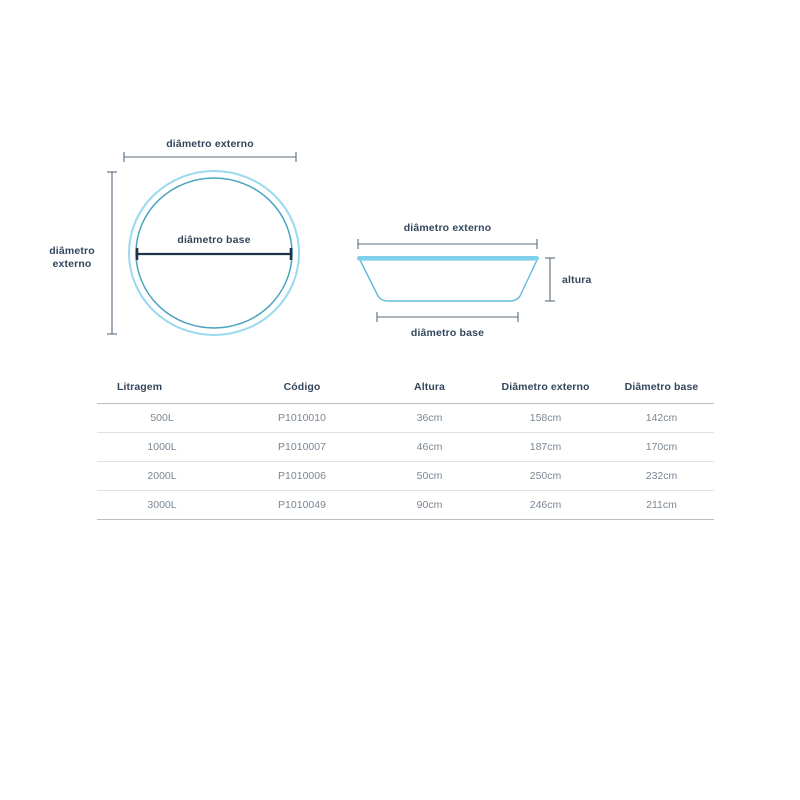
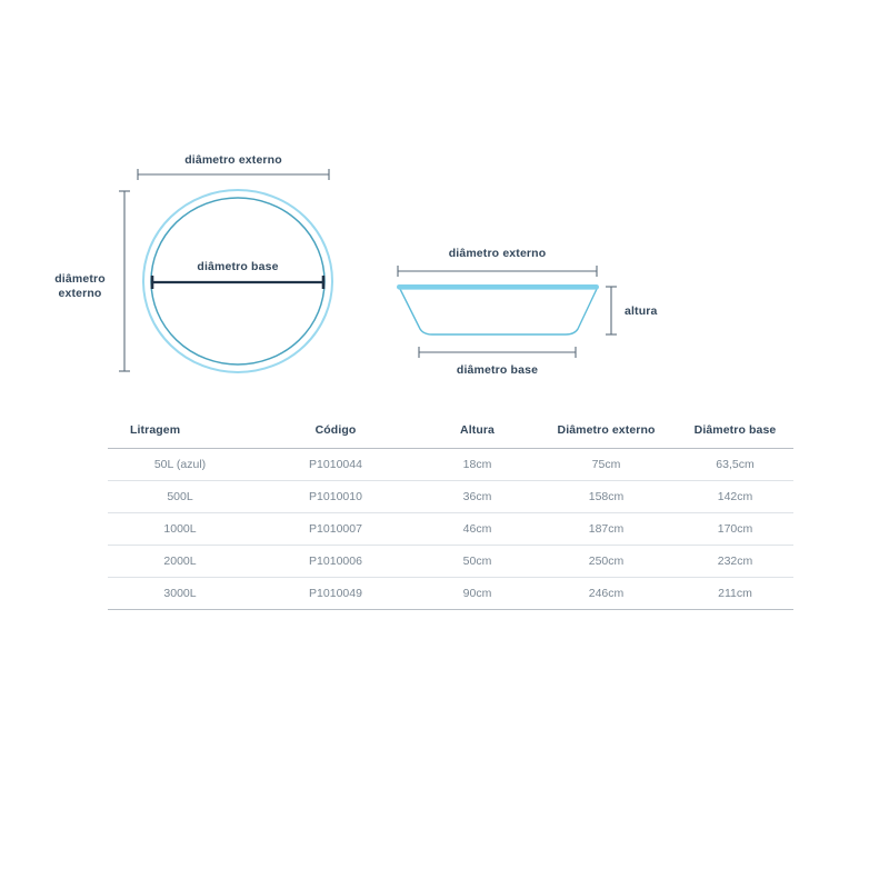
  diâmetro externo
  diâmetro
  externo
  diâmetro base
  diâmetro externo
  altura
  diâmetro base
  Litragem	Código	Altura	Diâmetro externo	Diâmetro base
+ 50L (azul)	P1010044	18cm	75cm	63,5cm
  500L	P1010010	36cm	158cm	142cm
  1000L	P1010007	46cm	187cm	170cm
  2000L	P1010006	50cm	250cm	232cm
  3000L	P1010049	90cm	246cm	211cm
